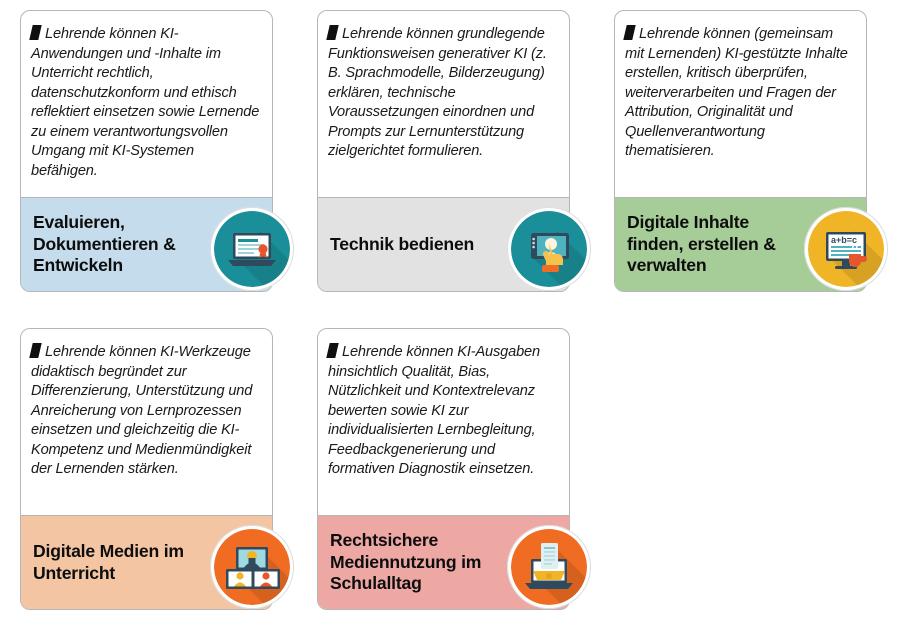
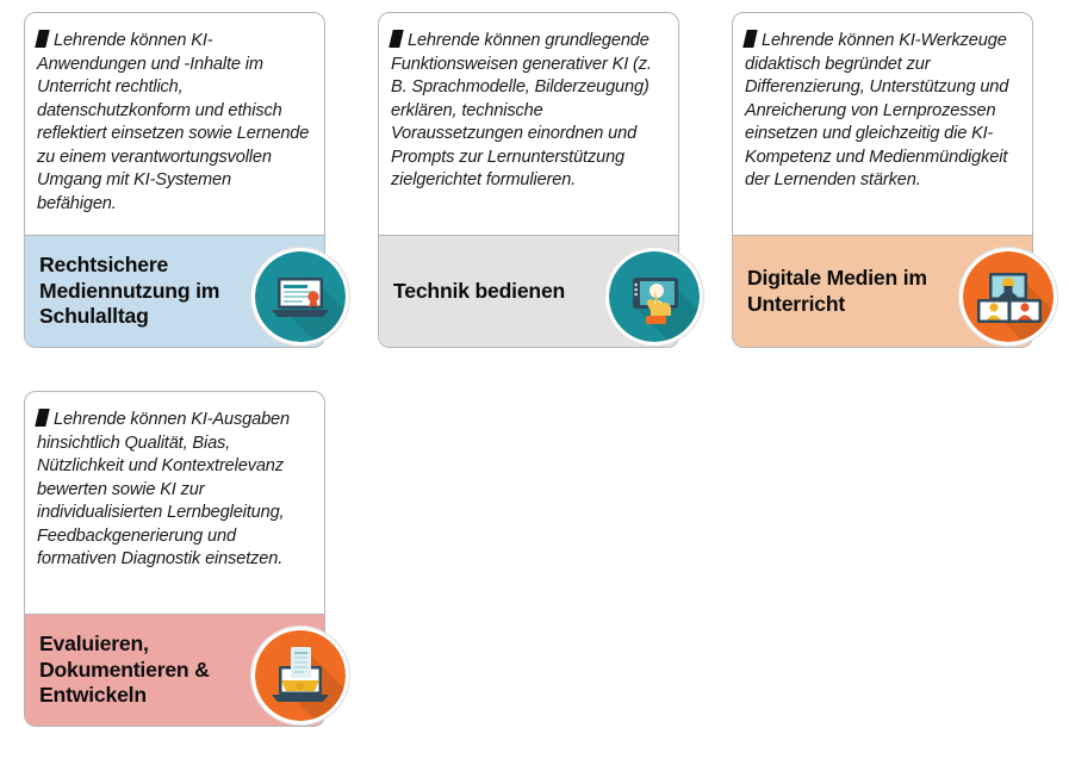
  Lehrende können KI-Anwendungen und -Inhalte im Unterricht rechtlich, datenschutzkonform und ethisch reflektiert einsetzen sowie Lernende zu einem verantwortungsvollen Umgang mit KI-Systemen befähigen.
- Evaluieren, Dokumentieren & Entwickeln
+ Rechtsichere Mediennutzung im Schulalltag
  Lehrende können grundlegende Funktionsweisen generativer KI (z. B. Sprachmodelle, Bilderzeugung) erklären, technische Voraussetzungen einordnen und Prompts zur Lernunterstützung zielgerichtet formulieren.
  Technik bedienen
- Lehrende können (gemeinsam mit Lernenden) KI-gestützte Inhalte erstellen, kritisch überprüfen, weiterverarbeiten und Fragen der Attribution, Originalität und Quellenverantwortung thematisieren.
- Digitale Inhalte finden, erstellen & verwalten
- a+b=c
  Lehrende können KI-Werkzeuge didaktisch begründet zur Differenzierung, Unterstützung und Anreicherung von Lernprozessen einsetzen und gleichzeitig die KI-Kompetenz und Medienmündigkeit der Lernenden stärken.
  Digitale Medien im Unterricht
  Lehrende können KI-Ausgaben hinsichtlich Qualität, Bias, Nützlichkeit und Kontextrelevanz bewerten sowie KI zur individualisierten Lernbegleitung, Feedbackgenerierung und formativen Diagnostik einsetzen.
- Rechtsichere Mediennutzung im Schulalltag
+ Evaluieren, Dokumentieren & Entwickeln
